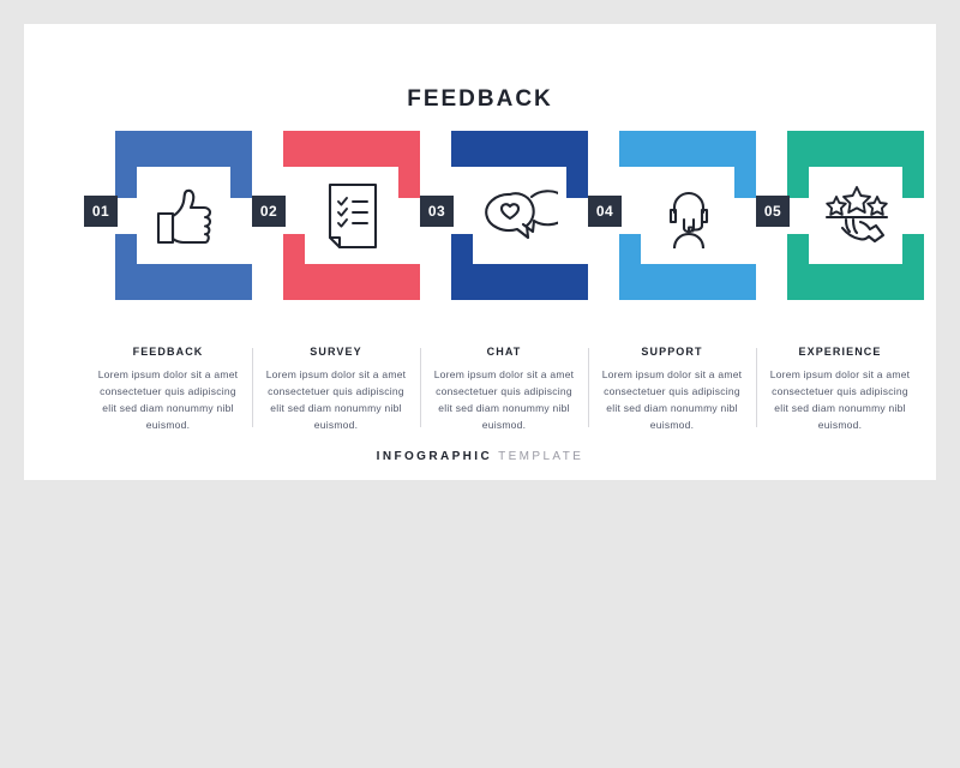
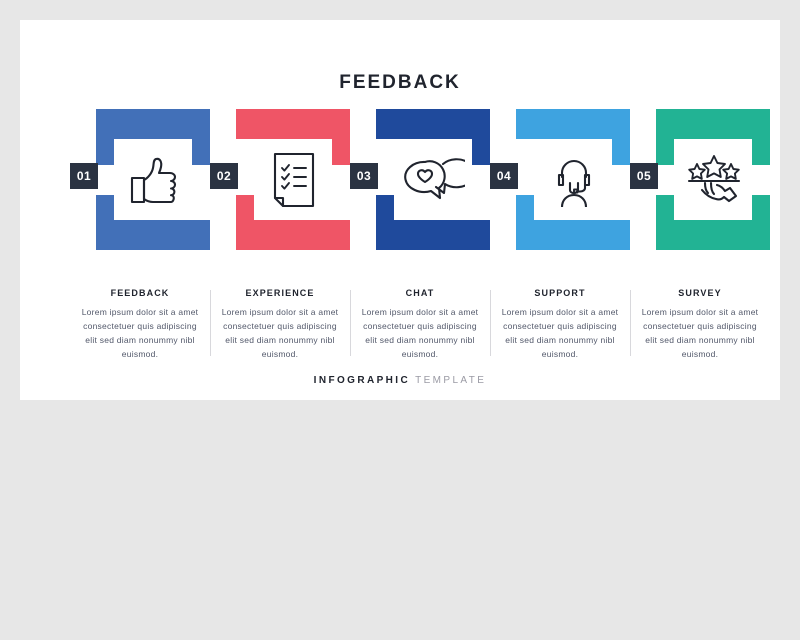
  FEEDBACK
  01
  02
  03
  04
  05
  FEEDBACK
  Lorem ipsum dolor sit a amet consectetuer quis adipiscing elit sed diam nonummy nibl euismod.
- SURVEY
+ EXPERIENCE
  Lorem ipsum dolor sit a amet consectetuer quis adipiscing elit sed diam nonummy nibl euismod.
  CHAT
  Lorem ipsum dolor sit a amet consectetuer quis adipiscing elit sed diam nonummy nibl euismod.
  SUPPORT
  Lorem ipsum dolor sit a amet consectetuer quis adipiscing elit sed diam nonummy nibl euismod.
- EXPERIENCE
+ SURVEY
  Lorem ipsum dolor sit a amet consectetuer quis adipiscing elit sed diam nonummy nibl euismod.
  INFOGRAPHIC TEMPLATE
